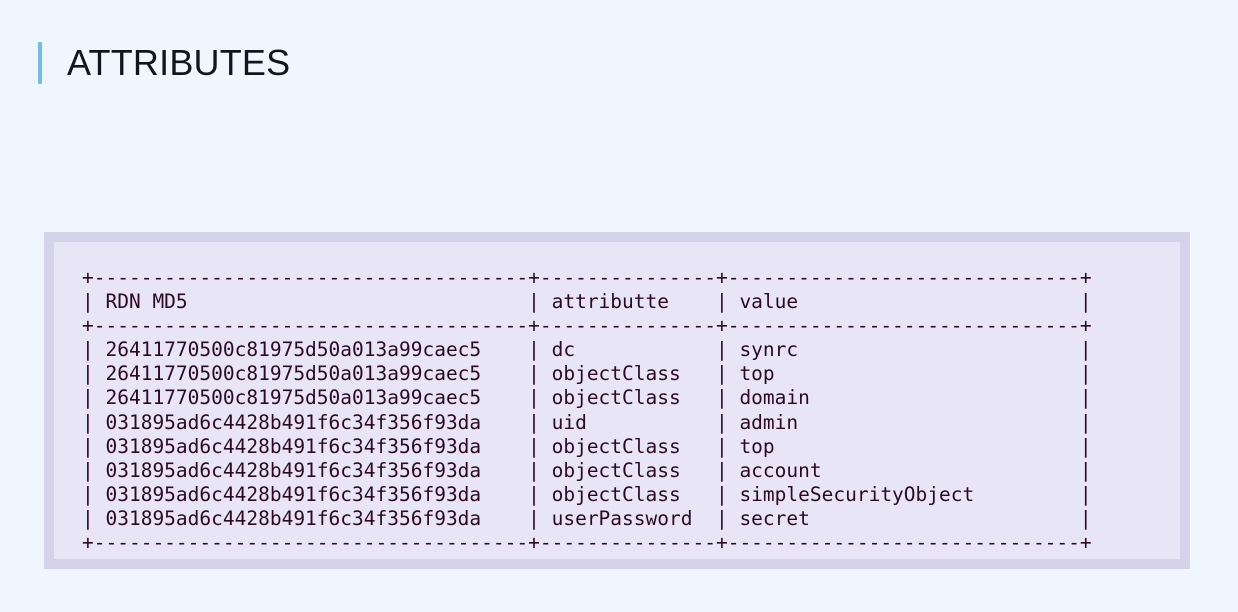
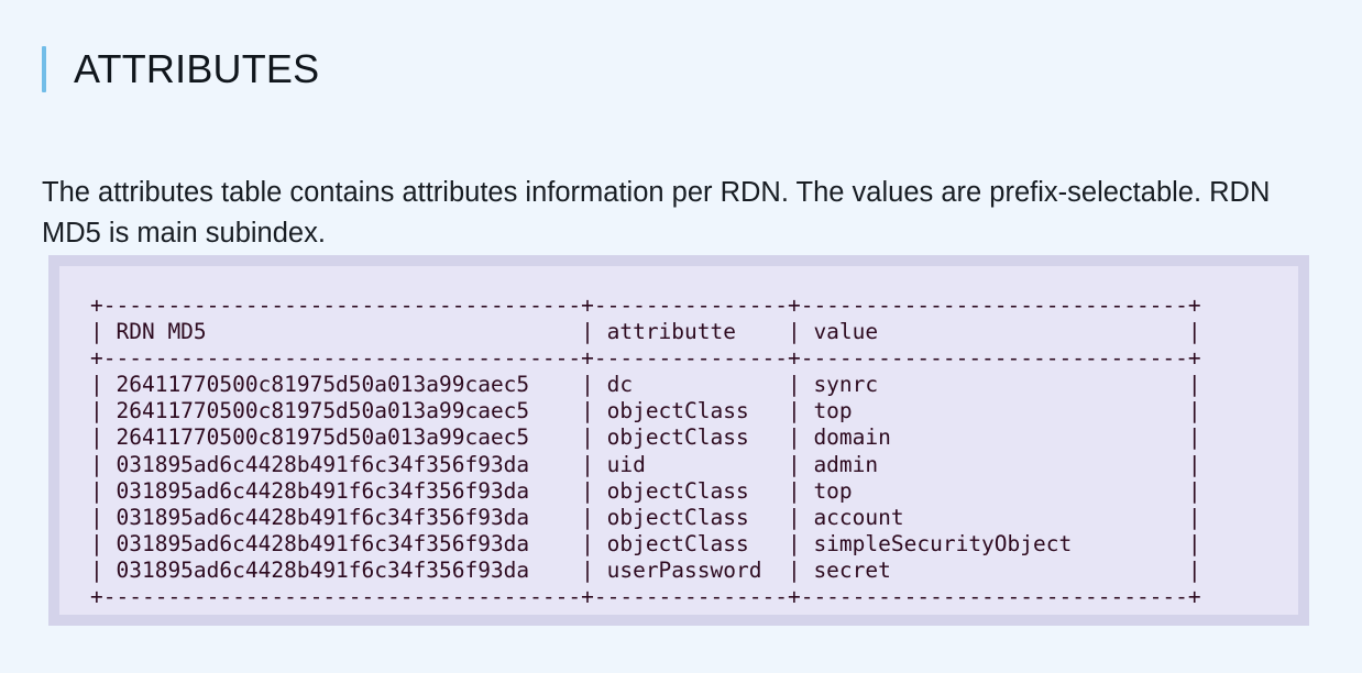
  ATTRIBUTES
+ The attributes table contains attributes information per RDN. The values are prefix-selectable. RDN MD5 is main subindex.
  +-------------------------------------+---------------+------------------------------+
  | RDN MD5 | attributte | value |
  +-------------------------------------+---------------+------------------------------+
  | 26411770500c81975d50a013a99caec5 | dc | synrc |
  | 26411770500c81975d50a013a99caec5 | objectClass | top |
  | 26411770500c81975d50a013a99caec5 | objectClass | domain |
  | 031895ad6c4428b491f6c34f356f93da | uid | admin |
  | 031895ad6c4428b491f6c34f356f93da | objectClass | top |
  | 031895ad6c4428b491f6c34f356f93da | objectClass | account |
  | 031895ad6c4428b491f6c34f356f93da | objectClass | simpleSecurityObject |
  | 031895ad6c4428b491f6c34f356f93da | userPassword | secret |
  +-------------------------------------+---------------+------------------------------+
